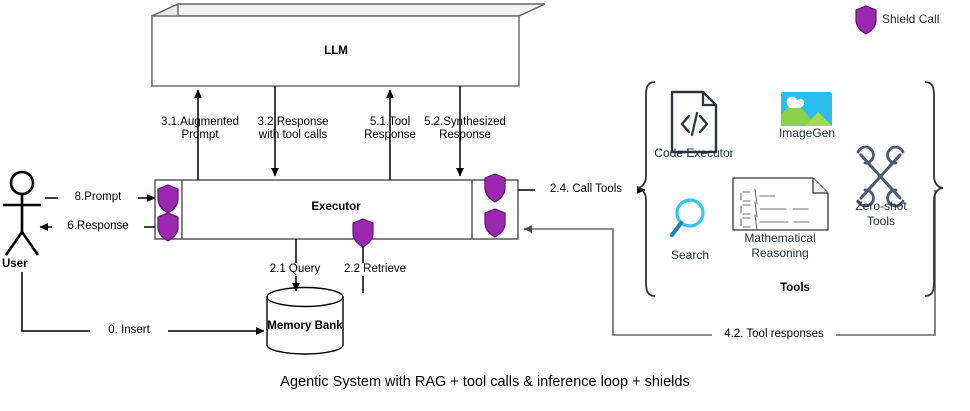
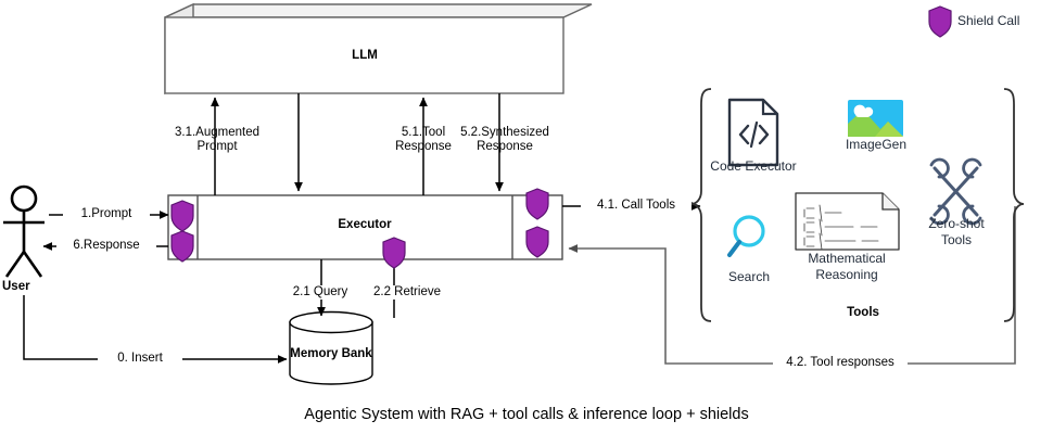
  LLM
  Executor
  Memory Bank
  User
  Tools
- 8.Prompt
+ 1.Prompt
  6.Response
  0. Insert
  2.1 Query
  2.2 Retrieve
  3.1.Augmented
  Prompt
- 3.2.Response
- with tool calls
  5.1.Tool
  Response
  5.2.Synthesized
  Response
- 2.4. Call Tools
+ 4.1. Call Tools
  4.2. Tool responses
  Code Executor
  ImageGen
  Zero-shot
  Tools
  Search
  Mathematical
  Reasoning
  Shield Call
  Agentic System with RAG + tool calls & inference loop + shields
